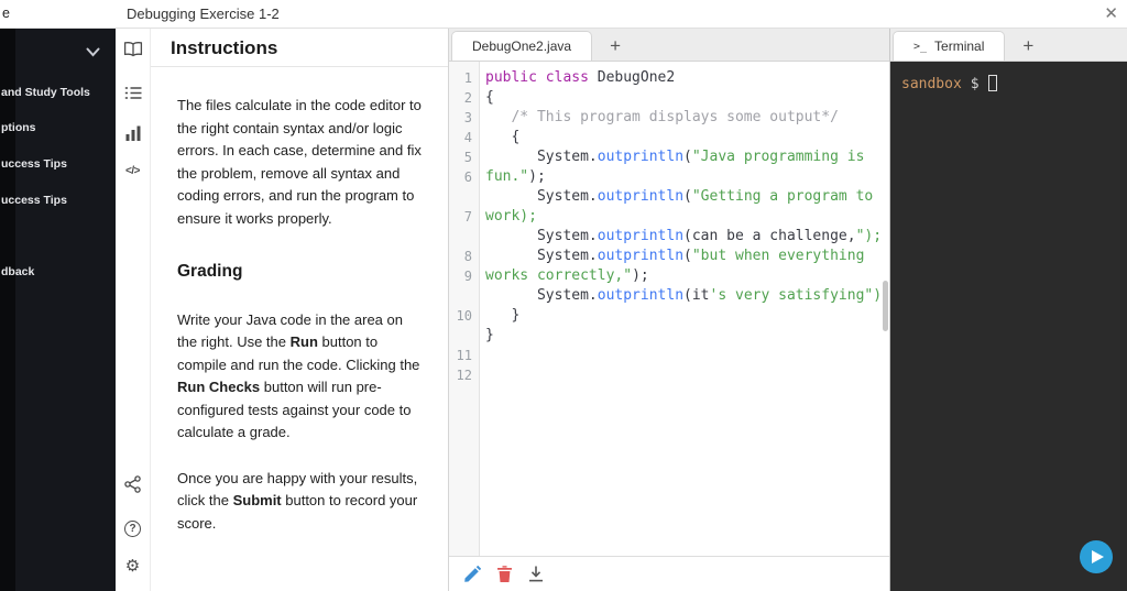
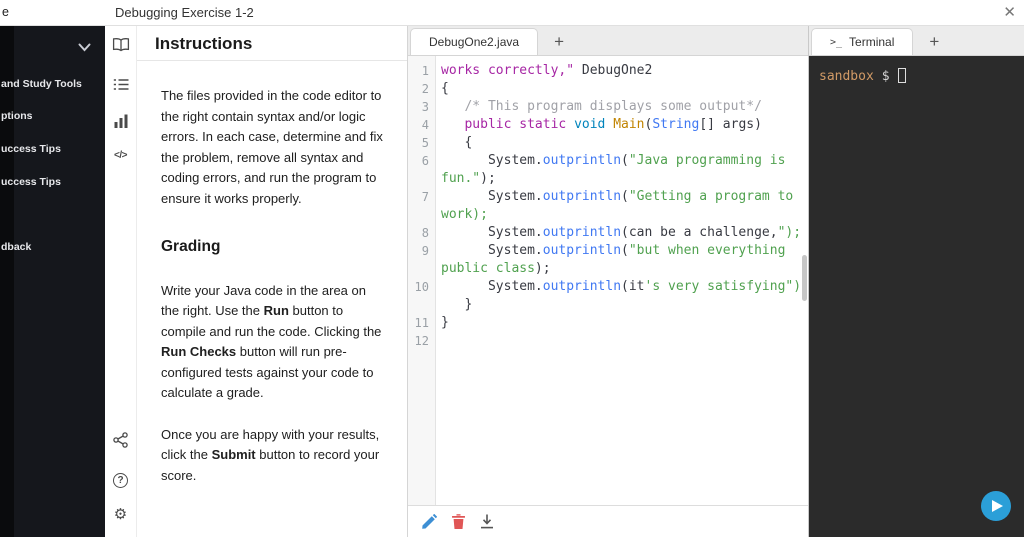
  e
  Debugging Exercise 1-2
  ✕
  and Study Tools
  ptions
  uccess Tips
  uccess Tips
  dback
  </>
  ?
  ⚙
  Instructions
- The files calculate in the code editor to the right contain syntax and/or logic errors. In each case, determine and fix the problem, remove all syntax and coding errors, and run the program to ensure it works properly.
+ The files provided in the code editor to the right contain syntax and/or logic errors. In each case, determine and fix the problem, remove all syntax and coding errors, and run the program to ensure it works properly.
  Grading
  Write your Java code in the area on the right. Use the Run button to compile and run the code. Clicking the Run Checks button will run pre-configured tests against your code to calculate a grade.
  Once you are happy with your results, click the Submit button to record your score.
  DebugOne2.java
  +
  1
  2
  3
  4
  5
  6
  7
  8
  9
  10
  11
  12
- public class DebugOne2
+ works correctly," DebugOne2
  {
  /* This program displays some output*/
+ public static void Main(String[] args)
  {
  System.outprintln("Java programming is
  fun.");
  System.outprintln("Getting a program to
  work);
  System.outprintln(can be a challenge,");
  System.outprintln("but when everything
- works correctly,");
+ public class);
  System.outprintln(it's very satisfying")
  }
  }
  >_
  Terminal
  +
  sandbox $
